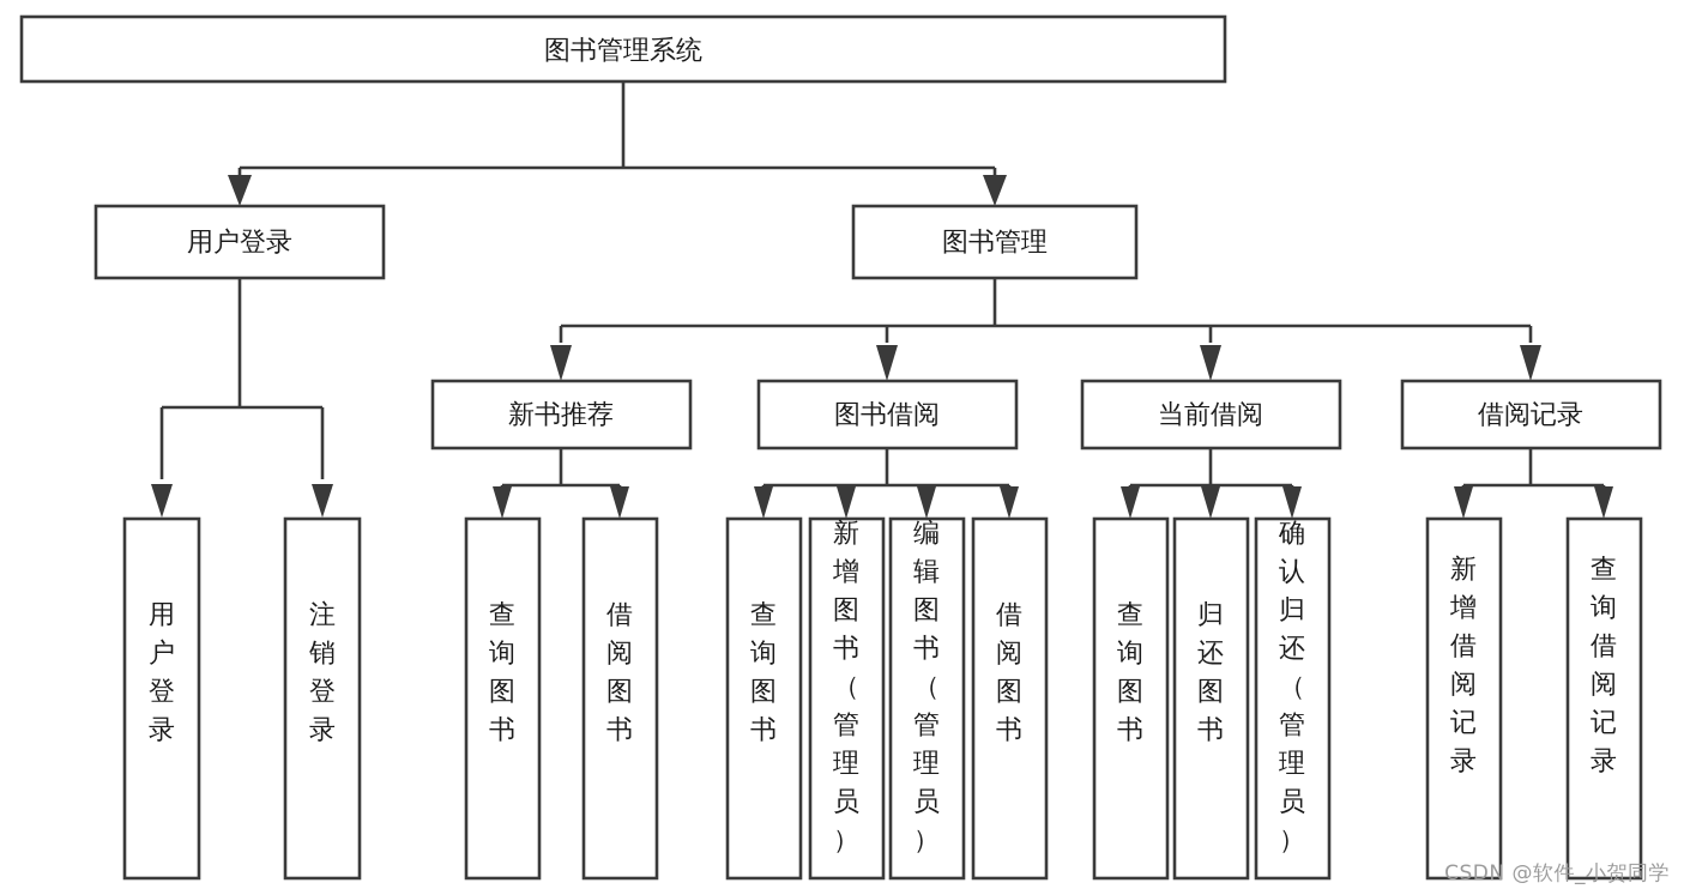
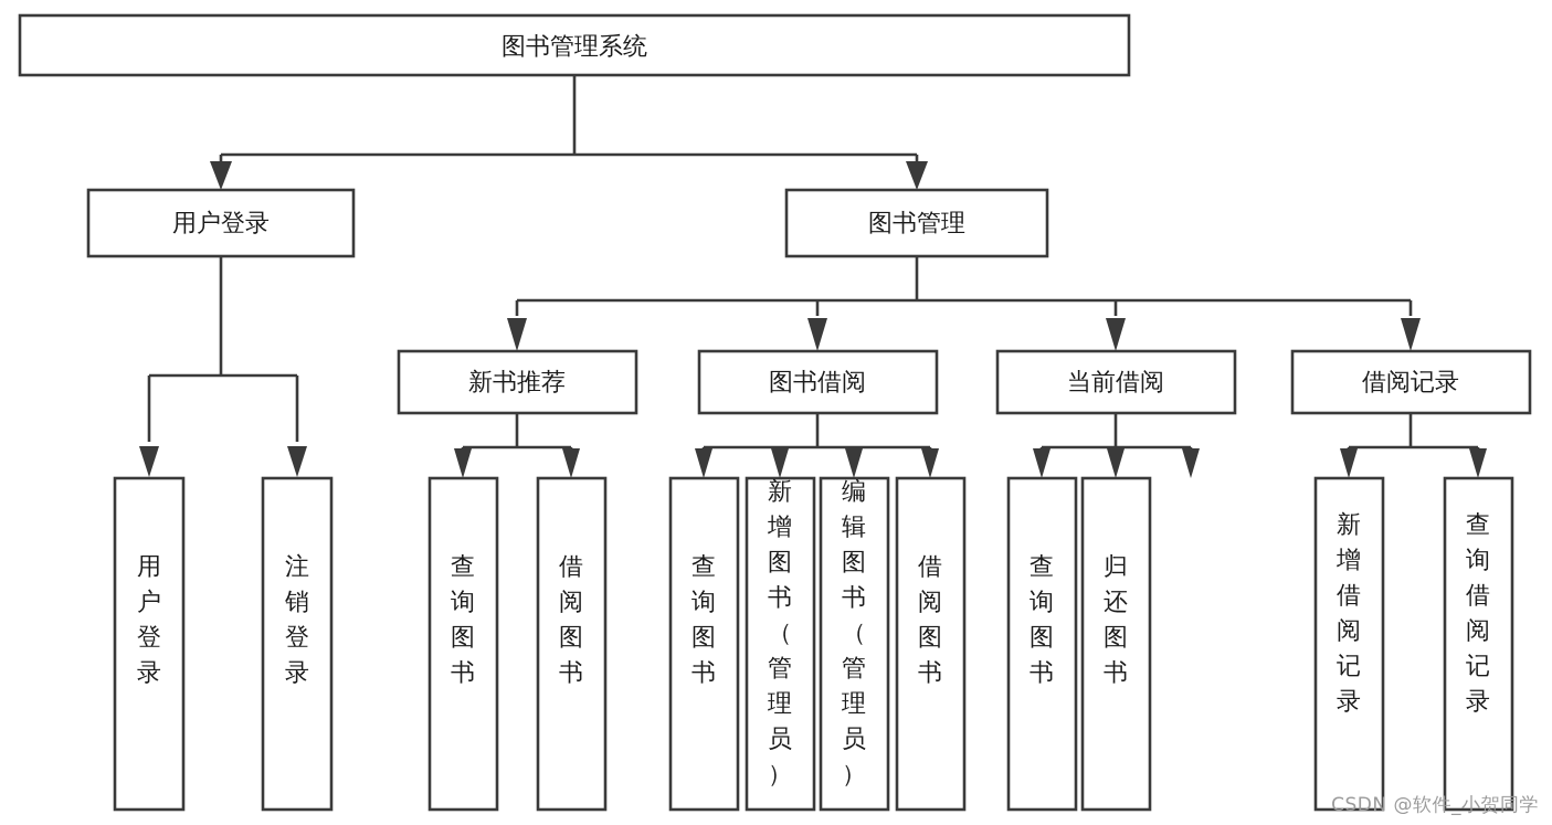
  图书管理系统
  用户登录
  图书管理
  新书推荐
  图书借阅
  当前借阅
  借阅记录
  用户登录
  注销登录
  查询图书
  借阅图书
  查询图书
  新增图书（管理员）
  编辑图书（管理员）
  借阅图书
  查询图书
  归还图书
- 确认归还（管理员）
  新增借阅记录
  查询借阅记录
  CSDN @软件_小贺同学
